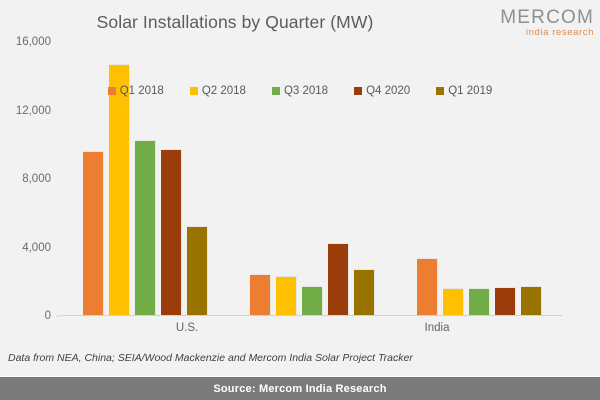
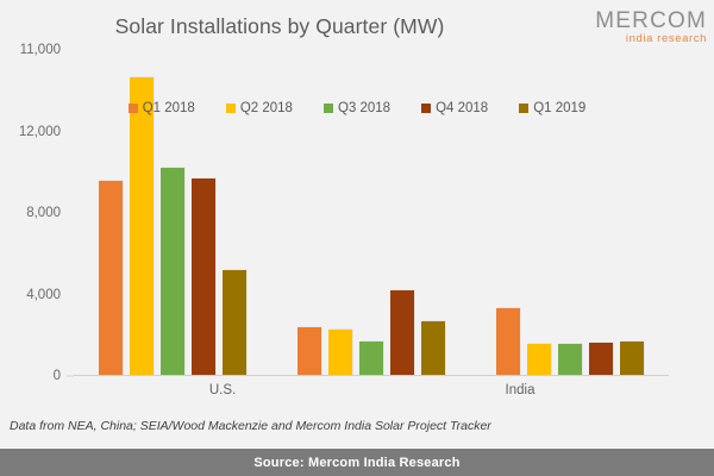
  Solar Installations by Quarter (MW)
  MERCOM
  india research
  0
  4,000
  8,000
  12,000
- 16,000
+ 11,000
  Q1 2018
  Q2 2018
  Q3 2018
- Q4 2020
+ Q4 2018
  Q1 2019
  U.S.
  India
  Data from NEA, China; SEIA/Wood Mackenzie and Mercom India Solar Project Tracker
  Source: Mercom India Research
